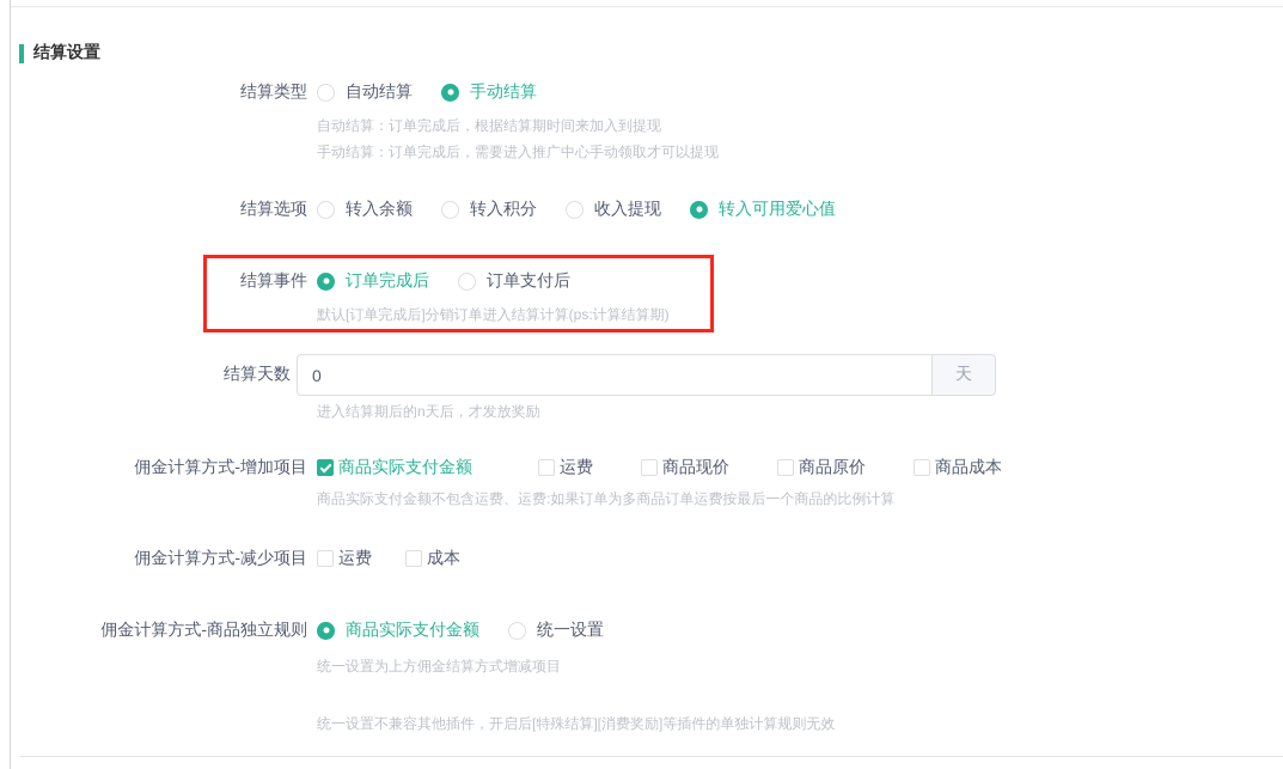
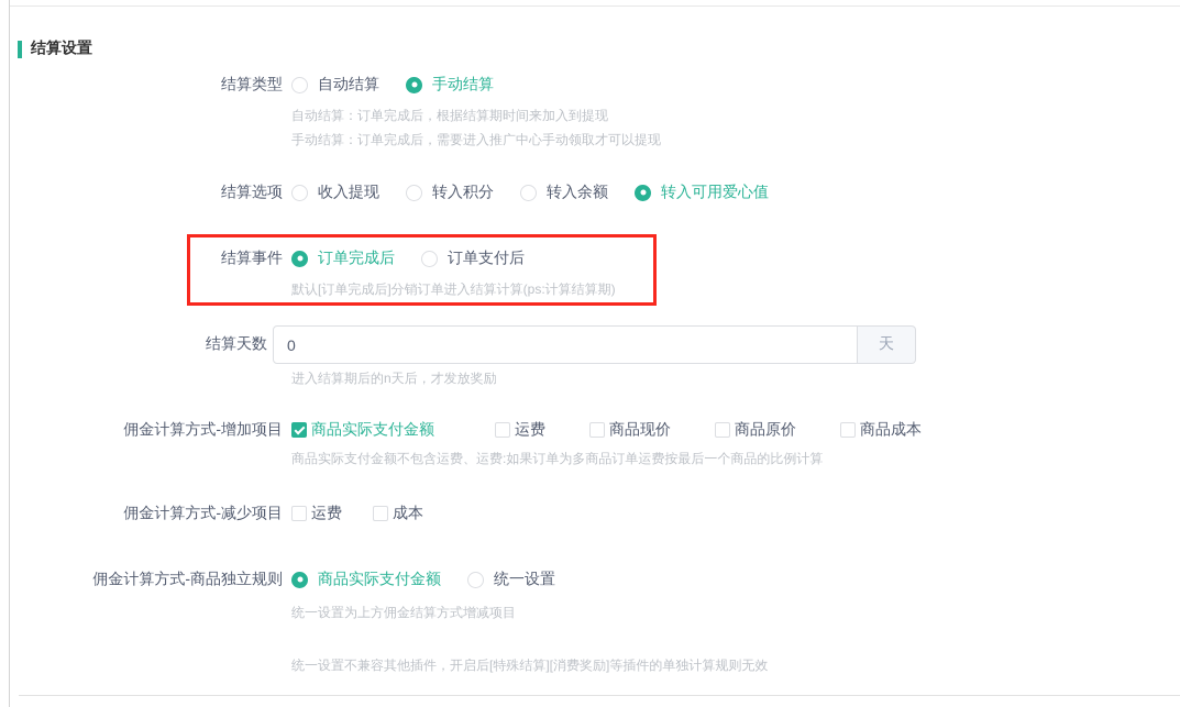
  结算设置
  结算类型
  自动结算
  手动结算
  自动结算：订单完成后，根据结算期时间来加入到提现
  手动结算：订单完成后，需要进入推广中心手动领取才可以提现
  结算选项
- 转入余额
+ 收入提现
  转入积分
- 收入提现
+ 转入余额
  转入可用爱心值
  结算事件
  订单完成后
  订单支付后
  默认[订单完成后]分销订单进入结算计算(ps:计算结算期)
  结算天数
  0
  天
  进入结算期后的n天后，才发放奖励
  佣金计算方式-增加项目
  商品实际支付金额
  运费
  商品现价
  商品原价
  商品成本
  商品实际支付金额不包含运费、运费:如果订单为多商品订单运费按最后一个商品的比例计算
  佣金计算方式-减少项目
  运费
  成本
  佣金计算方式-商品独立规则
  商品实际支付金额
  统一设置
  统一设置为上方佣金结算方式增减项目
  统一设置不兼容其他插件，开启后[特殊结算][消费奖励]等插件的单独计算规则无效
